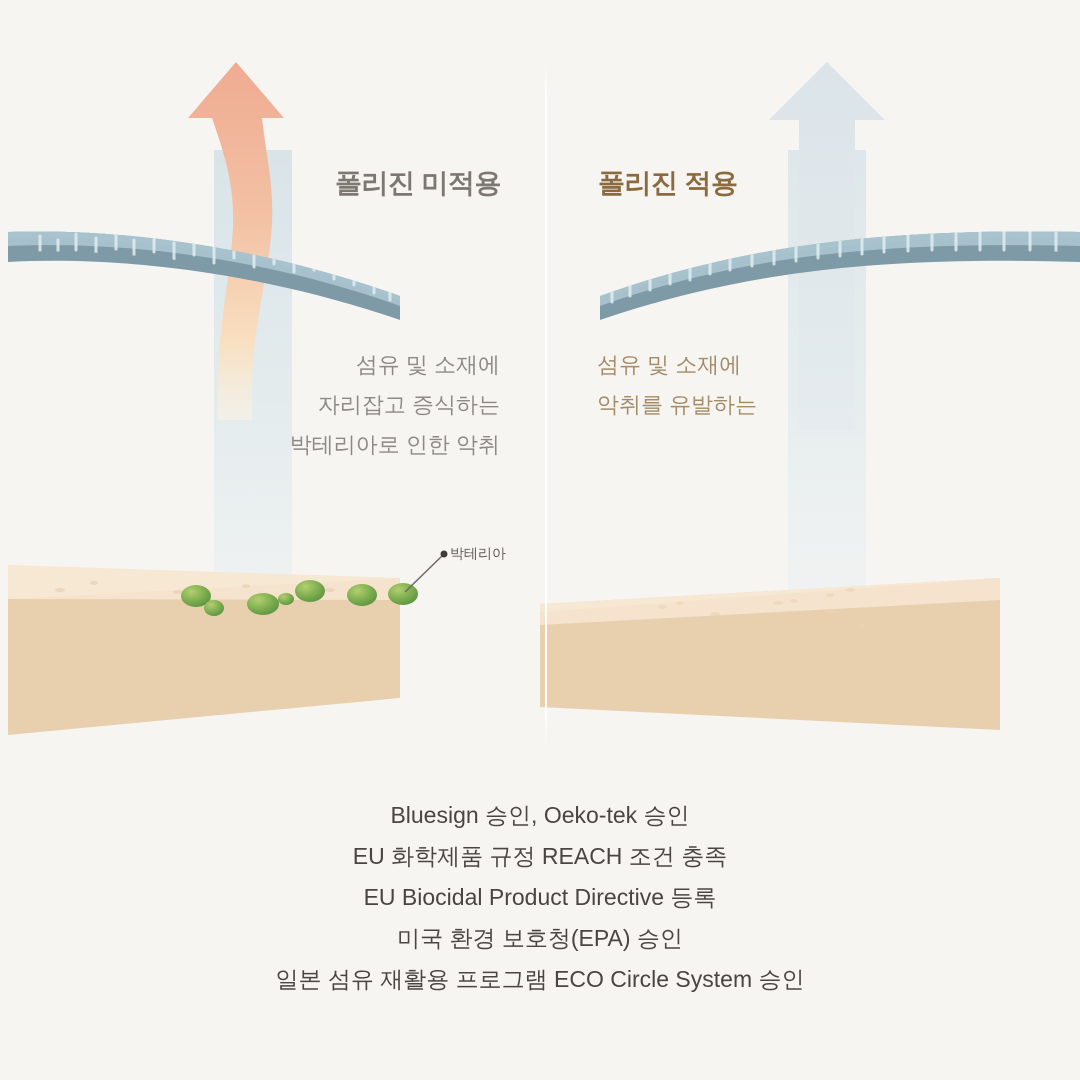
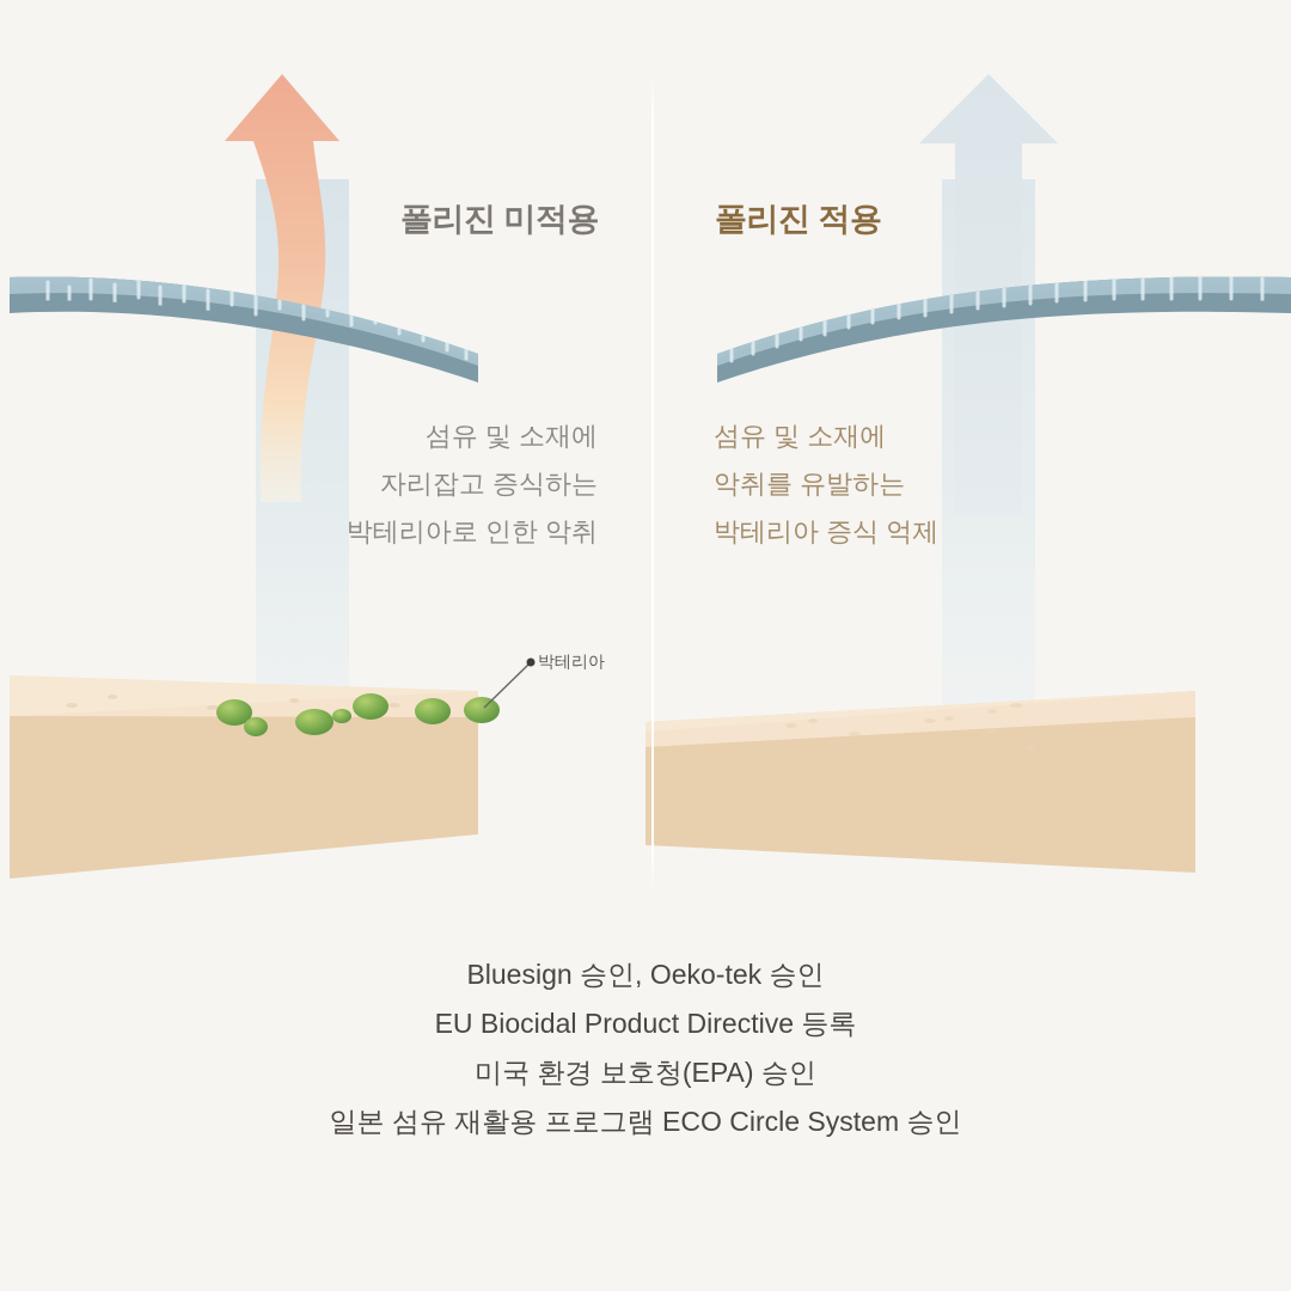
  폴리진 미적용
  섬유 및 소재에
  자리잡고 증식하는
  박테리아로 인한 악취
  박테리아
  폴리진 적용
  섬유 및 소재에
  악취를 유발하는
+ 박테리아 증식 억제
  Bluesign 승인, Oeko-tek 승인
- EU 화학제품 규정 REACH 조건 충족
  EU Biocidal Product Directive 등록
  미국 환경 보호청(EPA) 승인
  일본 섬유 재활용 프로그램 ECO Circle System 승인
